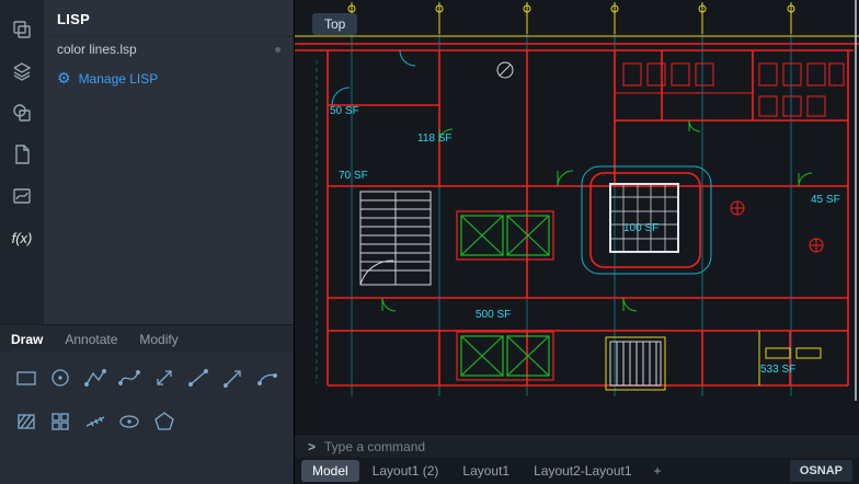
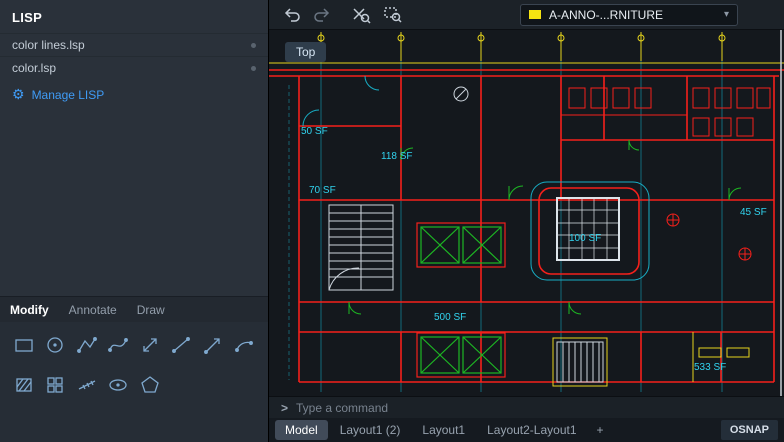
- f(x)
  LISP
  color lines.lsp
+ color.lsp
  ⚙
  Manage LISP
- Draw
+ Modify
  Annotate
- Modify
+ Draw
+ A-ANNO-...RNITURE
+ ▾
  Top
  50 SF
  118 SF
  70 SF
  100 SF
  500 SF
  533 SF
  45 SF
  >
  Type a command
  Model
  Layout1 (2)
  Layout1
  Layout2-Layout1
  +
  OSNAP
